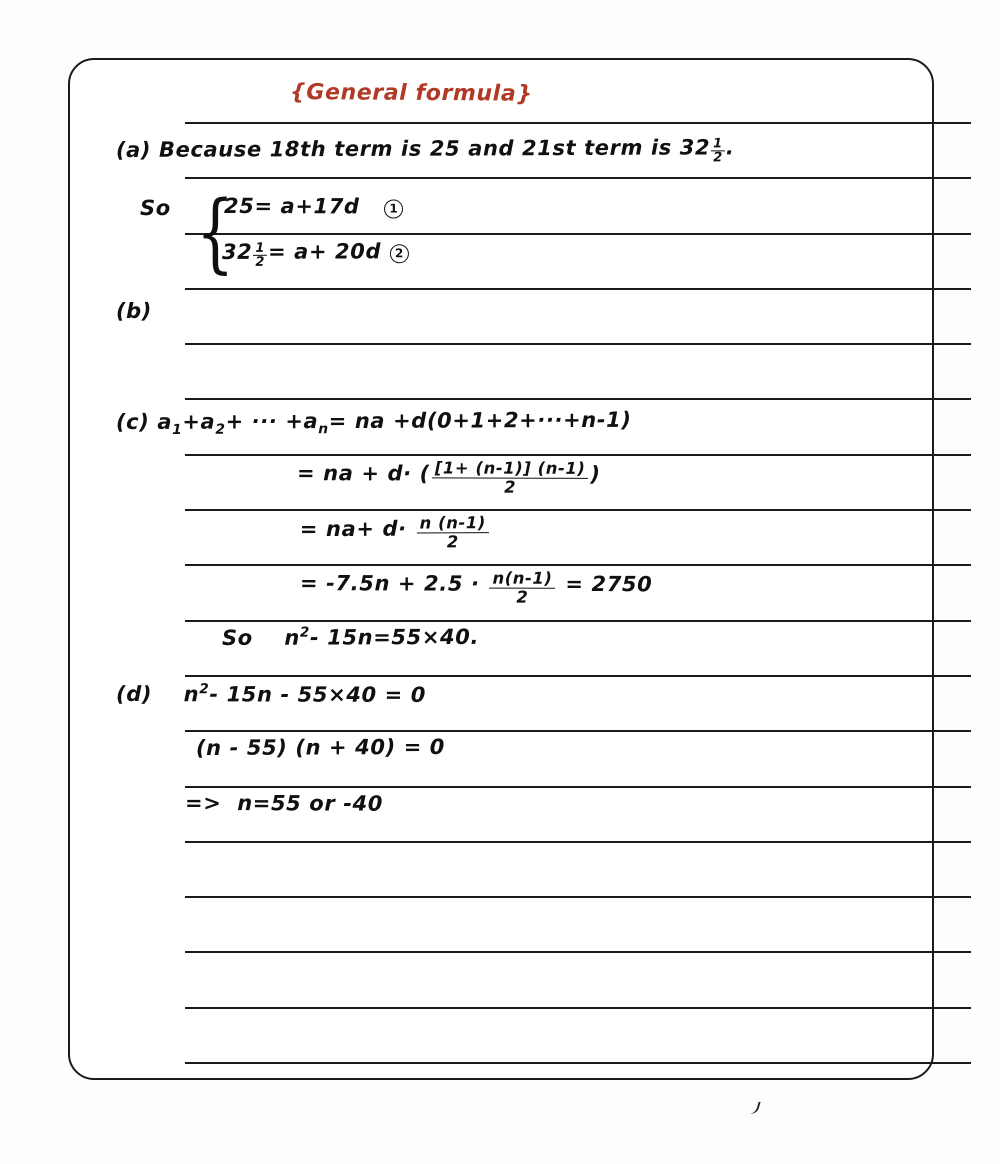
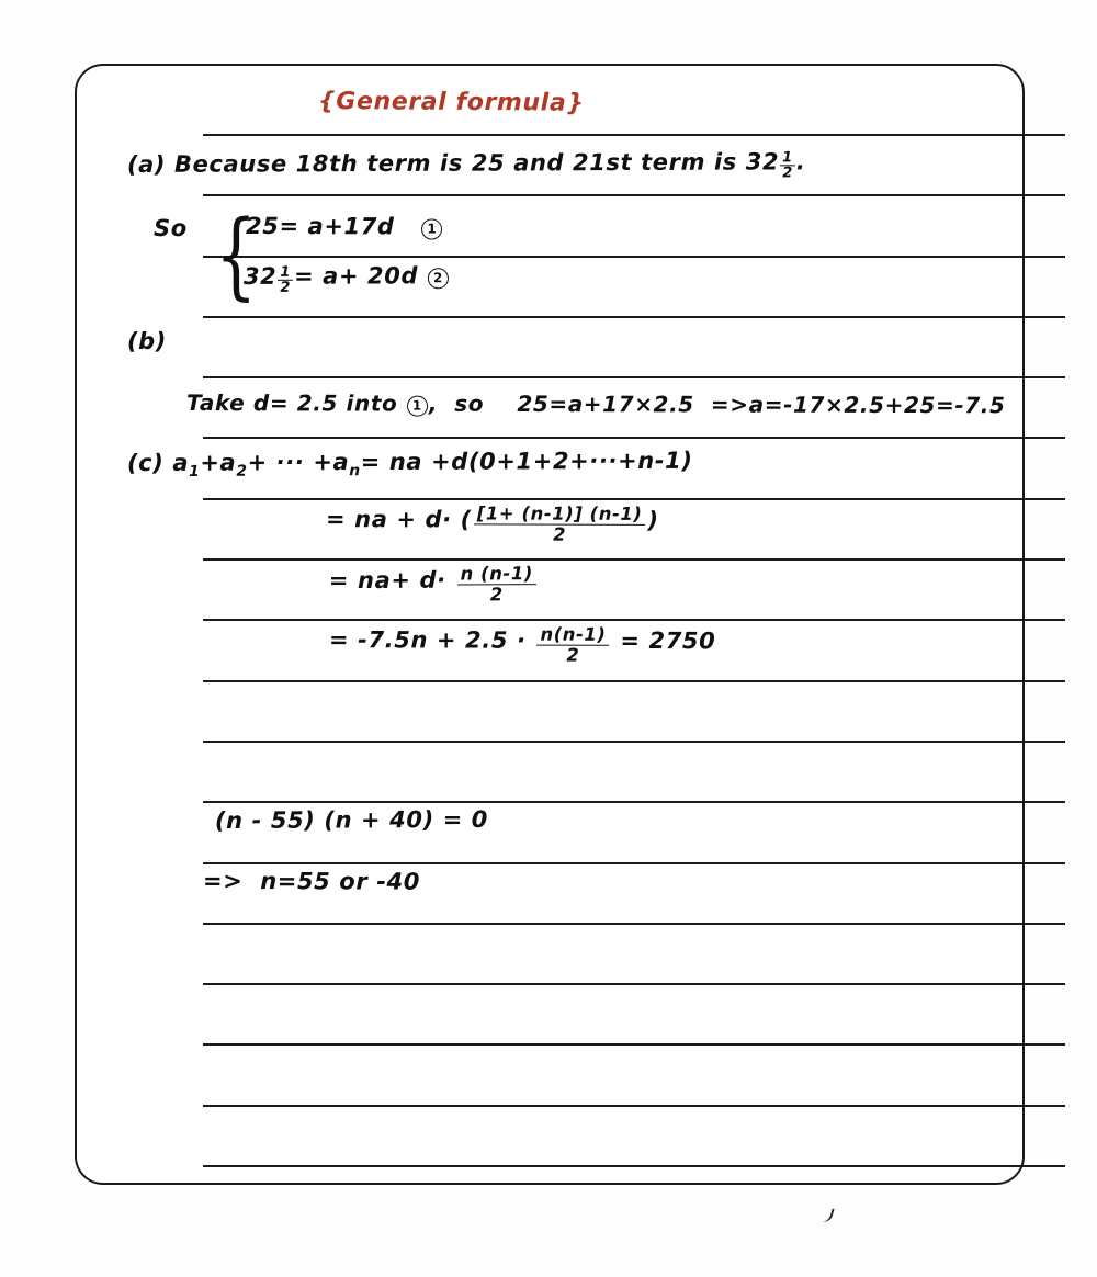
  {General formula}
  (a) Because 18th term is 25 and 21st term is 32
  1
  2
  .
  {
  So
  25= a+17d 1
  32
  1
  2
  = a+ 20d 2
  (b)
+ Take d= 2.5 into 1 , so 25=a+17×2.5 =>a=-17×2.5+25=-7.5
  (c) a1+a2+ ··· +an= na +d(0+1+2+···+n-1)
  = na + d· (
  [1+ (n-1)] (n-1)
  2
  )
  = na+ d·
  n (n-1)
  2
  = -7.5n + 2.5 ·
  n(n-1)
  2
  = 2750
- So n2- 15n=55×40.
- (d) n2- 15n - 55×40 = 0
  (n - 55) (n + 40) = 0
  => n=55 or -40
